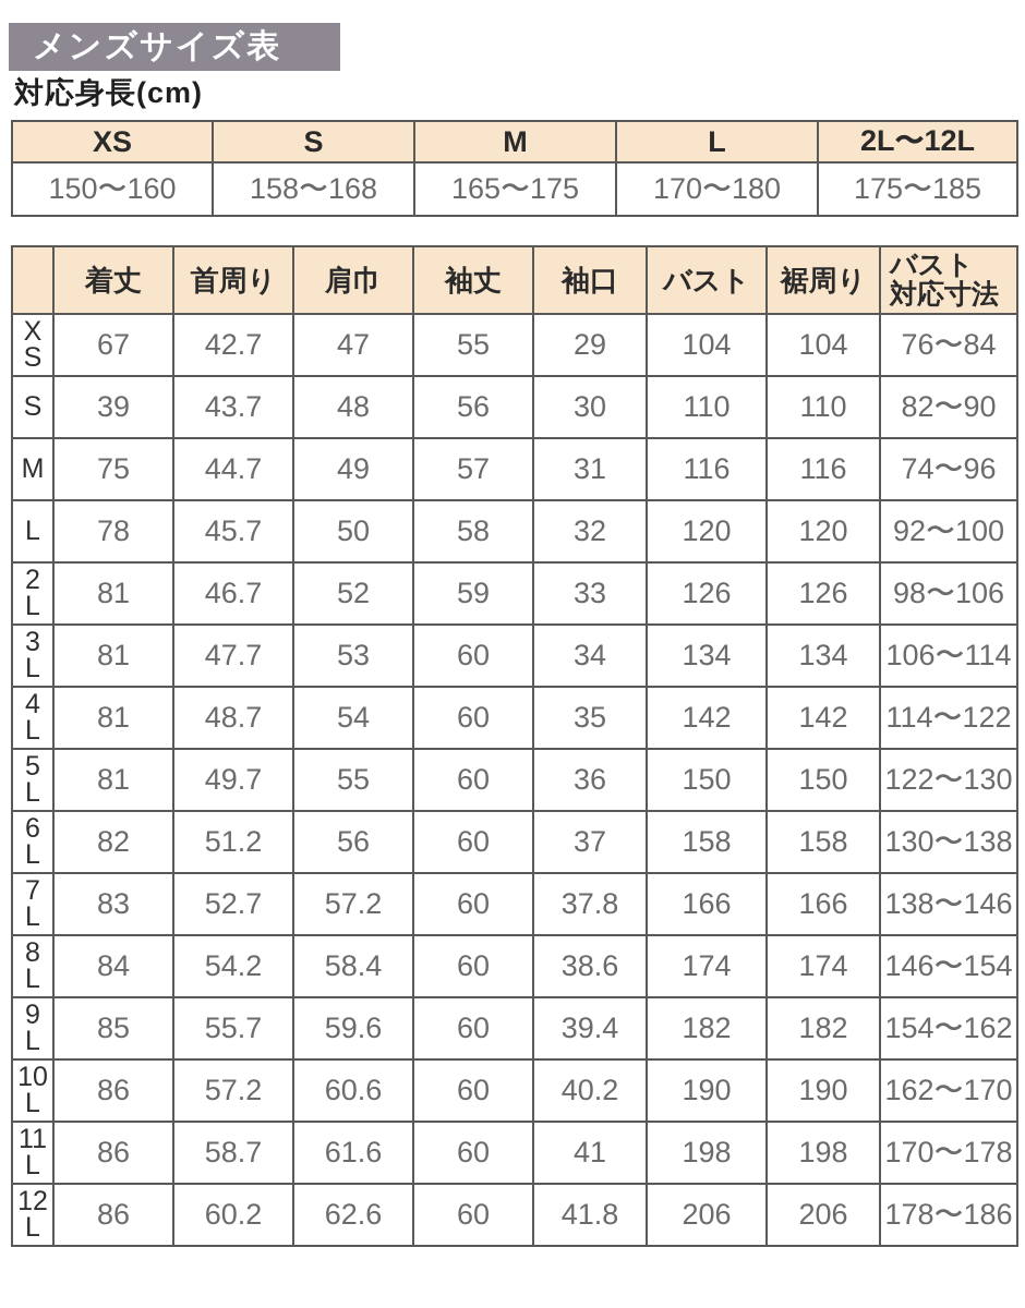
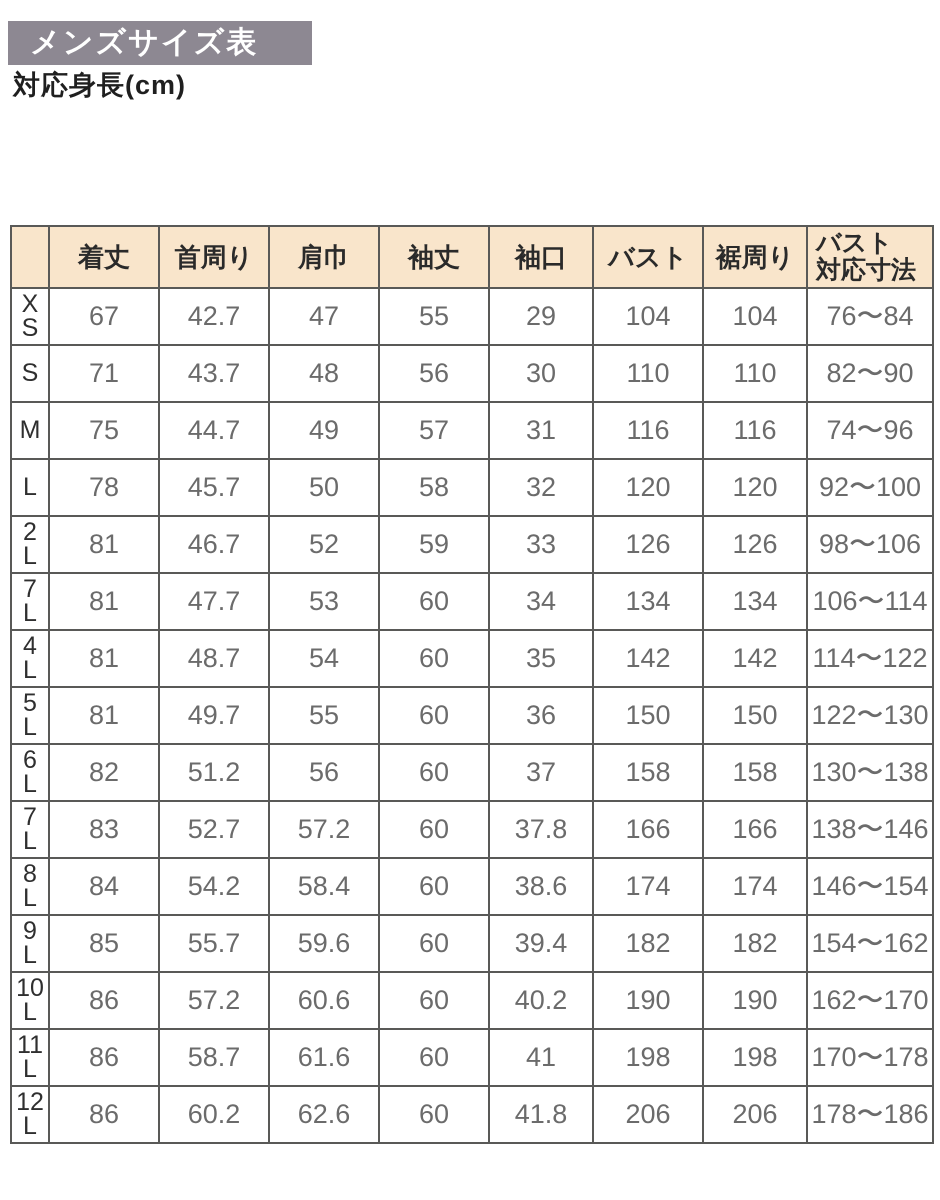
  メンズサイズ表
  対応身長(cm)
- XS	S	M	L	2L〜12L
- 150〜160	158〜168	165〜175	170〜180	175〜185
  	着丈	首周り	肩巾	袖丈	袖口	バスト	裾周り	バスト 対応寸法
  X S	67	42.7	47	55	29	104	104	76〜84
- S	39	43.7	48	56	30	110	110	82〜90
+ S	71	43.7	48	56	30	110	110	82〜90
  M	75	44.7	49	57	31	116	116	74〜96
  L	78	45.7	50	58	32	120	120	92〜100
  2 L	81	46.7	52	59	33	126	126	98〜106
- 3 L	81	47.7	53	60	34	134	134	106〜114
+ 7 L	81	47.7	53	60	34	134	134	106〜114
  4 L	81	48.7	54	60	35	142	142	114〜122
  5 L	81	49.7	55	60	36	150	150	122〜130
  6 L	82	51.2	56	60	37	158	158	130〜138
  7 L	83	52.7	57.2	60	37.8	166	166	138〜146
  8 L	84	54.2	58.4	60	38.6	174	174	146〜154
  9 L	85	55.7	59.6	60	39.4	182	182	154〜162
  10 L	86	57.2	60.6	60	40.2	190	190	162〜170
  11 L	86	58.7	61.6	60	41	198	198	170〜178
  12 L	86	60.2	62.6	60	41.8	206	206	178〜186
